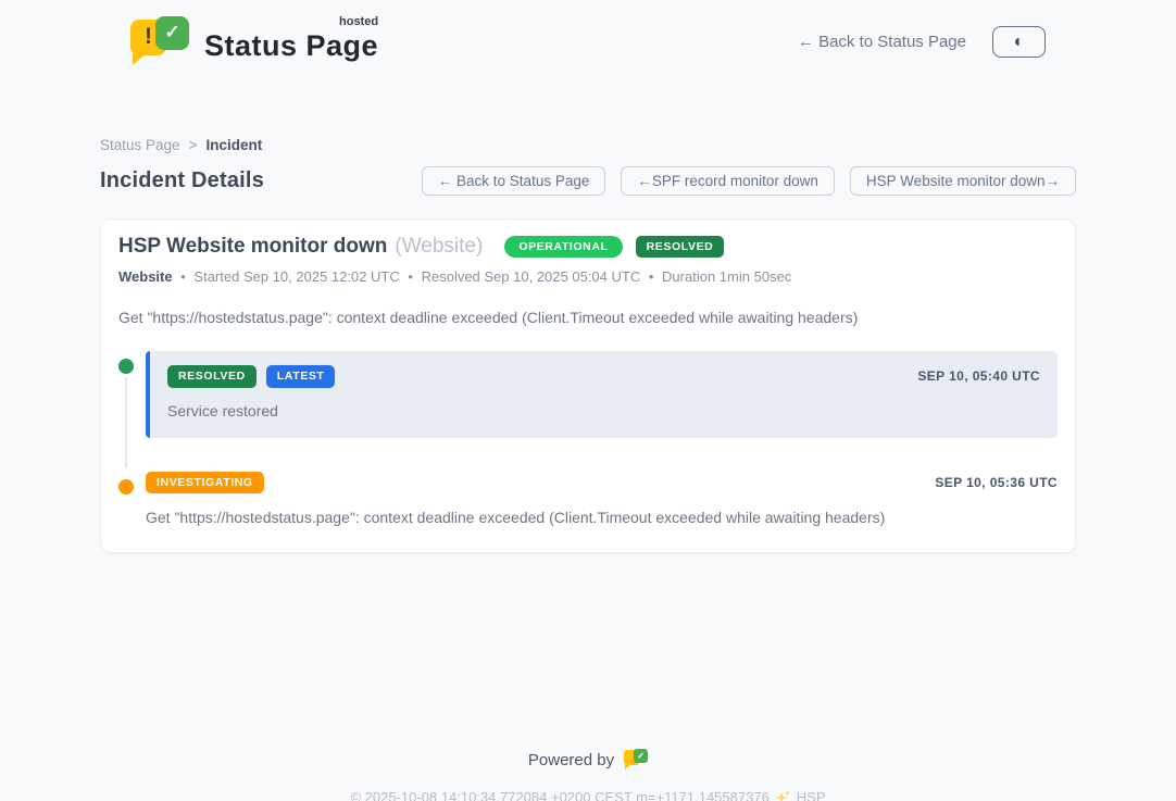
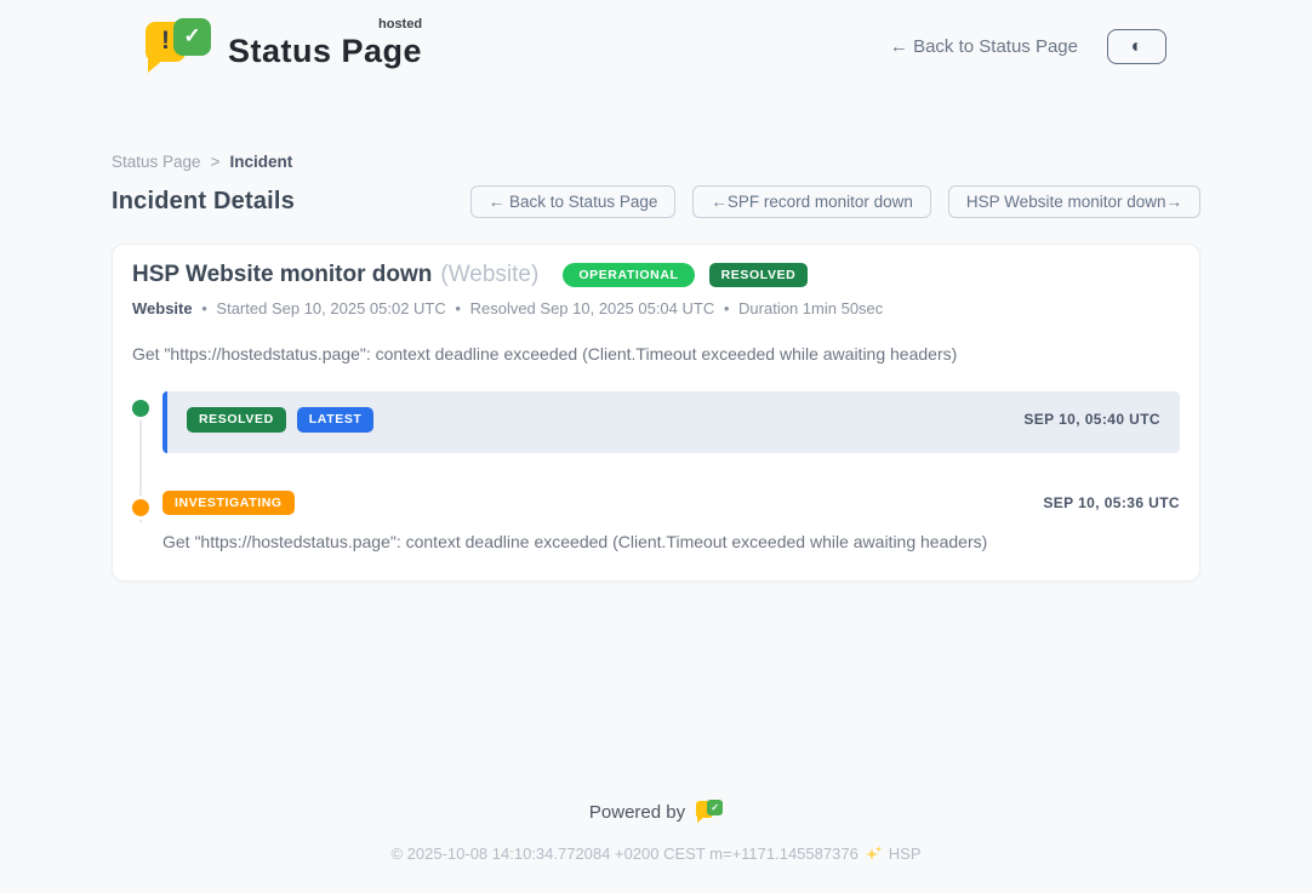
  !
  ✓
  Status Page
  hosted
  ← Back to Status Page
  ◐
  Status Page
  >
  Incident
  Incident Details
  ← Back to Status Page
  ←SPF record monitor down
  HSP Website monitor down→
  HSP Website monitor down
  (Website)
  OPERATIONAL
  RESOLVED
- Website • Started Sep 10, 2025 12:02 UTC • Resolved Sep 10, 2025 05:04 UTC • Duration 1min 50sec
+ Website • Started Sep 10, 2025 05:02 UTC • Resolved Sep 10, 2025 05:04 UTC • Duration 1min 50sec
  Get "https://hostedstatus.page": context deadline exceeded (Client.Timeout exceeded while awaiting headers)
  RESOLVED
  LATEST
  SEP 10, 05:40 UTC
- Service restored
  INVESTIGATING
  SEP 10, 05:36 UTC
  Get "https://hostedstatus.page": context deadline exceeded (Client.Timeout exceeded while awaiting headers)
  Powered by
  ✓
  © 2025-10-08 14:10:34.772084 +0200 CEST m=+1171.145587376
  HSP
